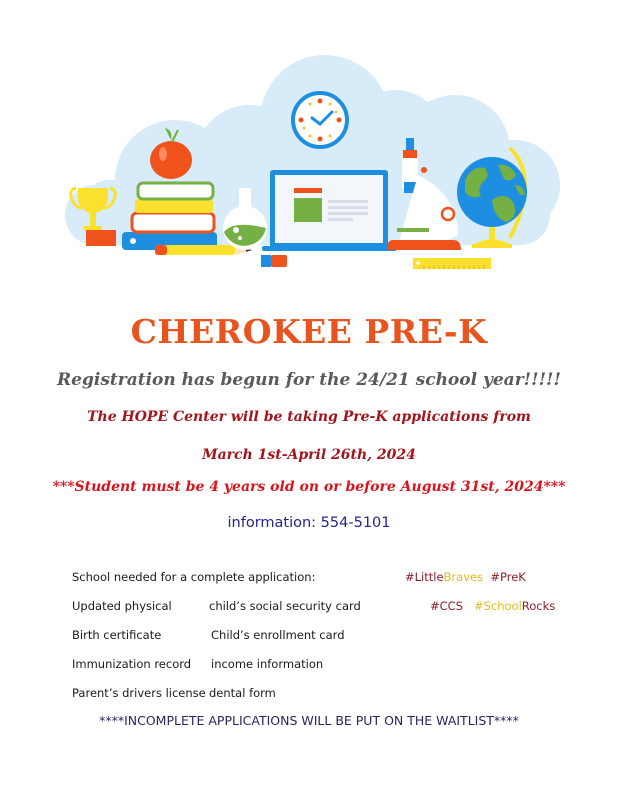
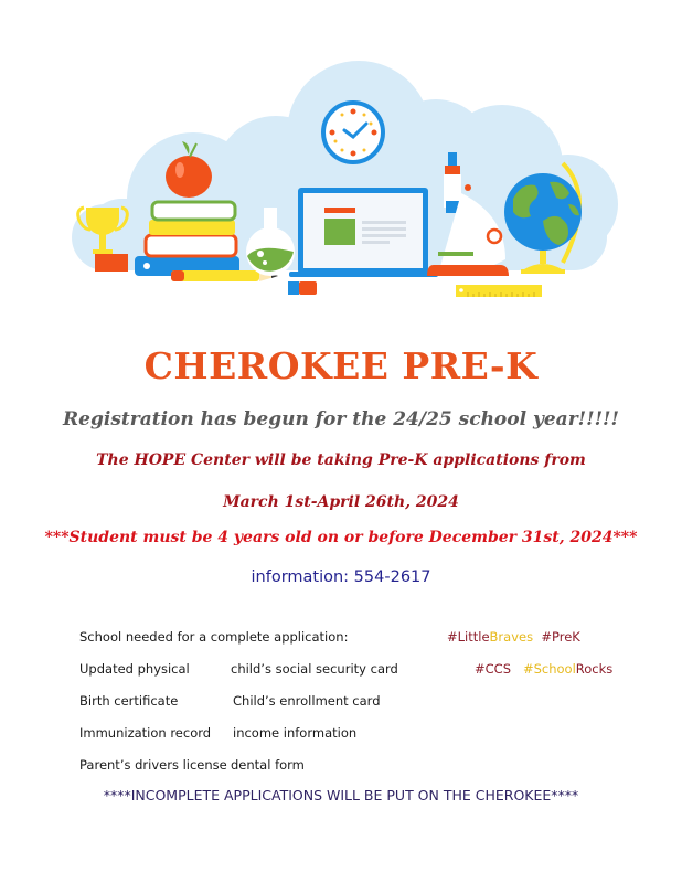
  CHEROKEE PRE-K
- Registration has begun for the 24/21 school year!!!!!
+ Registration has begun for the 24/25 school year!!!!!
  The HOPE Center will be taking Pre-K applications from
  March 1st-April 26th, 2024
- ***Student must be 4 years old on or before August 31st, 2024***
+ ***Student must be 4 years old on or before December 31st, 2024***
- information: 554-5101
+ information: 554-2617
  School needed for a complete application:
  Updated physical
  child’s social security card
  Birth certificate
  Child’s enrollment card
  Immunization record
  income information
  Parent’s drivers license
  dental form
  #LittleBraves #PreK
  #CCS #SchoolRocks
- ****INCOMPLETE APPLICATIONS WILL BE PUT ON THE WAITLIST****
+ ****INCOMPLETE APPLICATIONS WILL BE PUT ON THE CHEROKEE****
